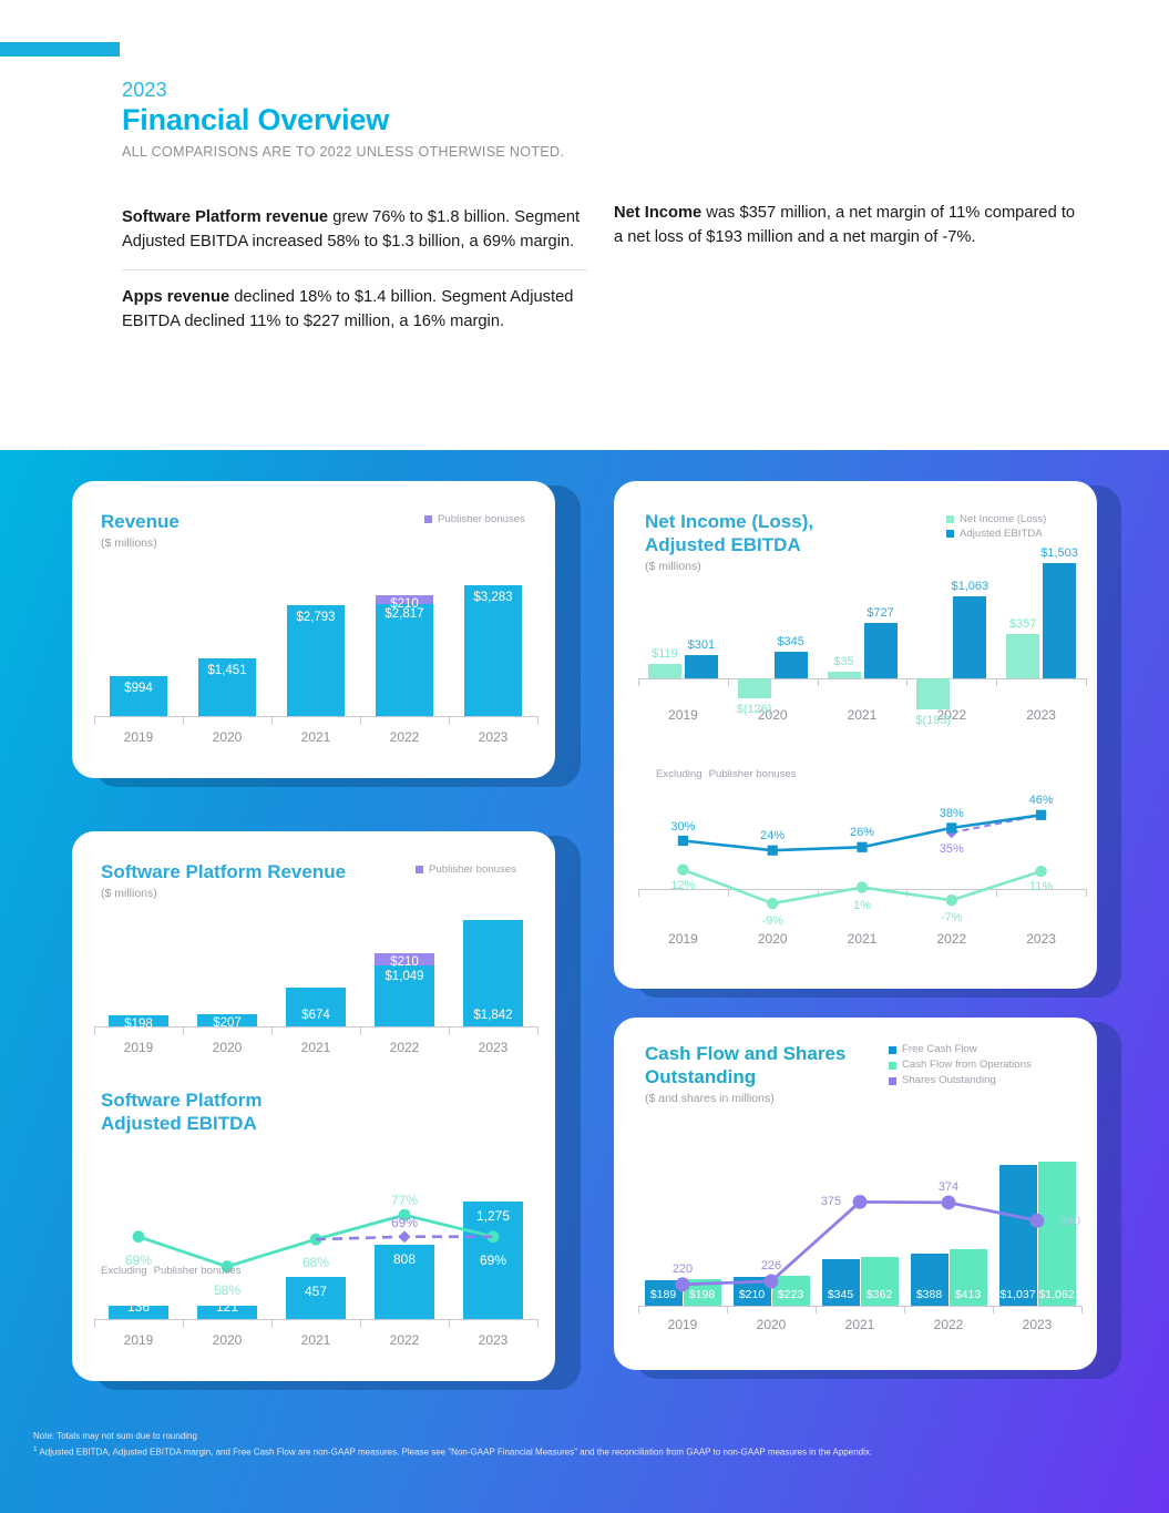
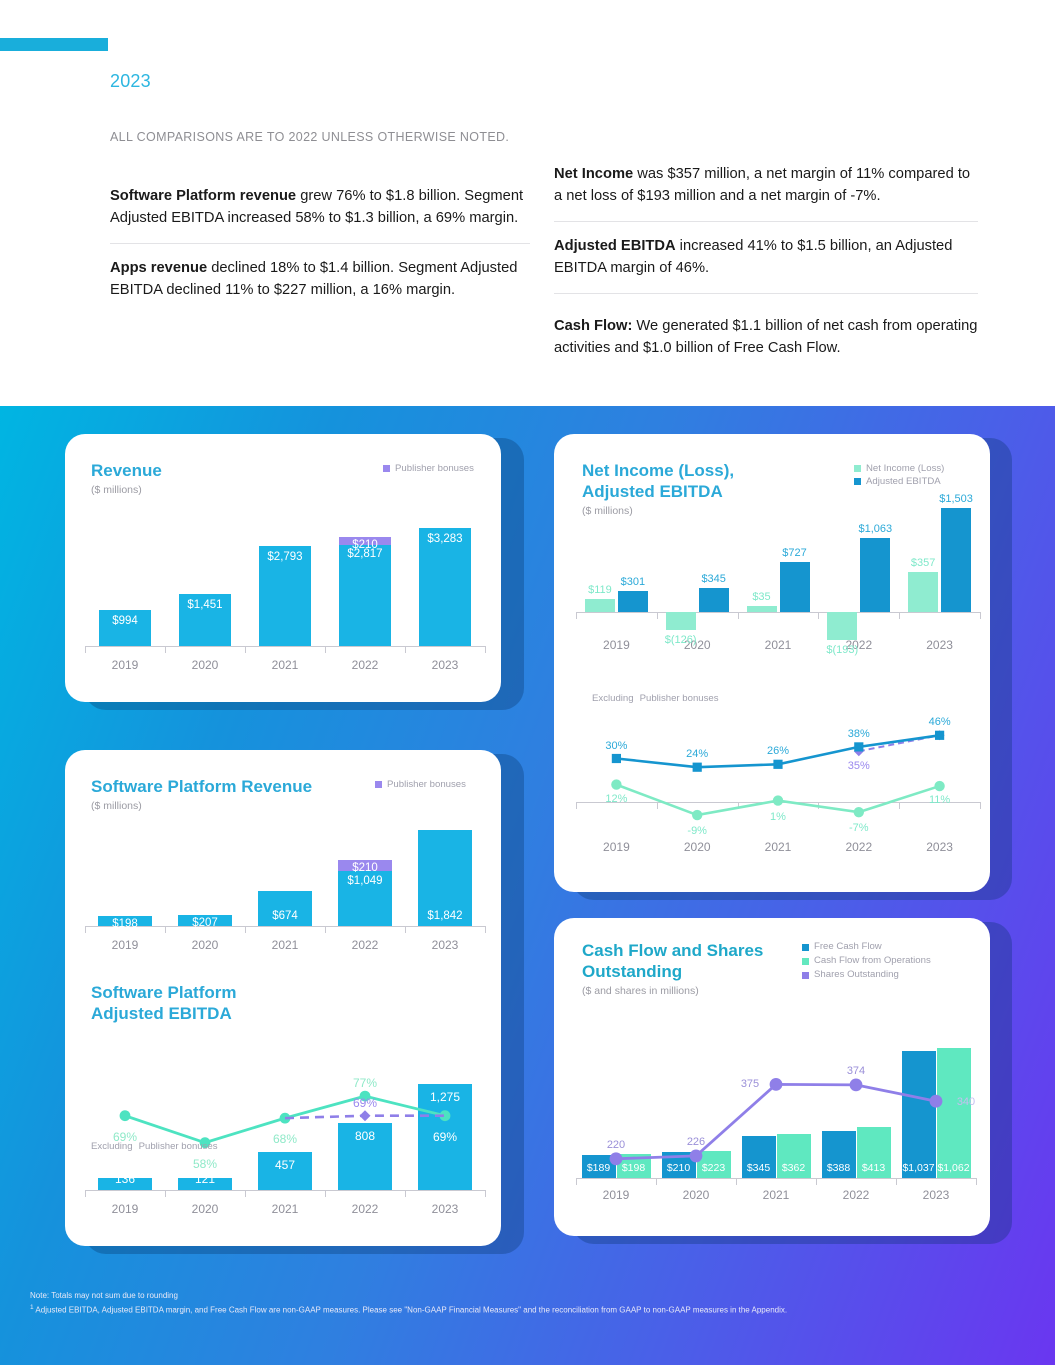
  2023
- Financial Overview
  ALL COMPARISONS ARE TO 2022 UNLESS OTHERWISE NOTED.
  Software Platform revenue grew 76% to $1.8 billion. Segment Adjusted EBITDA increased 58% to $1.3 billion, a 69% margin.
  Apps revenue declined 18% to $1.4 billion. Segment Adjusted EBITDA declined 11% to $227 million, a 16% margin.
  Net Income was $357 million, a net margin of 11% compared to a net loss of $193 million and a net margin of -7%.
+ Adjusted EBITDA increased 41% to $1.5 billion, an Adjusted EBITDA margin of 46%.
+ Cash Flow: We generated $1.1 billion of net cash from operating activities and $1.0 billion of Free Cash Flow.
  Revenue
  ($ millions)
  Publisher bonuses
  2019
  2020
  2021
  2022
  2023
  $994
  $1,451
  $2,793
  $210
  $2,817
  $3,283
  Software Platform Revenue
  ($ millions)
  Publisher bonuses
  2019
  2020
  2021
  2022
  2023
  $198
  $207
  $674
  $210
  $1,049
  $1,842
  Software Platform
  Adjusted EBITDA
  2019
  2020
  2021
  2022
  2023
  136
  121
  457
  808
  1,275
  69%
  58%
  68%
  77%
  69%
  69%
  Excluding
  Publisher bonuses
  Net Income (Loss),
  Adjusted EBITDA
  ($ millions)
  Net Income (Loss)
  Adjusted EBITDA
  2019
  2020
  2021
  2022
  2023
  $119
  $301
  $(126)
  $345
  $35
  $727
  $(193)
  $1,063
  $357
  $1,503
  2019
  2020
  2021
  2022
  2023
  Excluding
  Publisher bonuses
  12%
  -9%
  1%
  -7%
  11%
  35%
  30%
  24%
  26%
  38%
  46%
  Cash Flow and Shares
  Outstanding
  ($ and shares in millions)
  Free Cash Flow
  Cash Flow from Operations
  Shares Outstanding
  2019
  2020
  2021
  2022
  2023
  $189
  $198
  $210
  $223
  $345
  $362
  $388
  $413
  $1,037
  $1,062
  220
  226
  375
  374
  340
  Note: Totals may not sum due to rounding
  Adjusted EBITDA, Adjusted EBITDA margin, and Free Cash Flow are non-GAAP measures. Please see "Non-GAAP Financial Measures" and the reconciliation from GAAP to non-GAAP measures in the Appendix.
